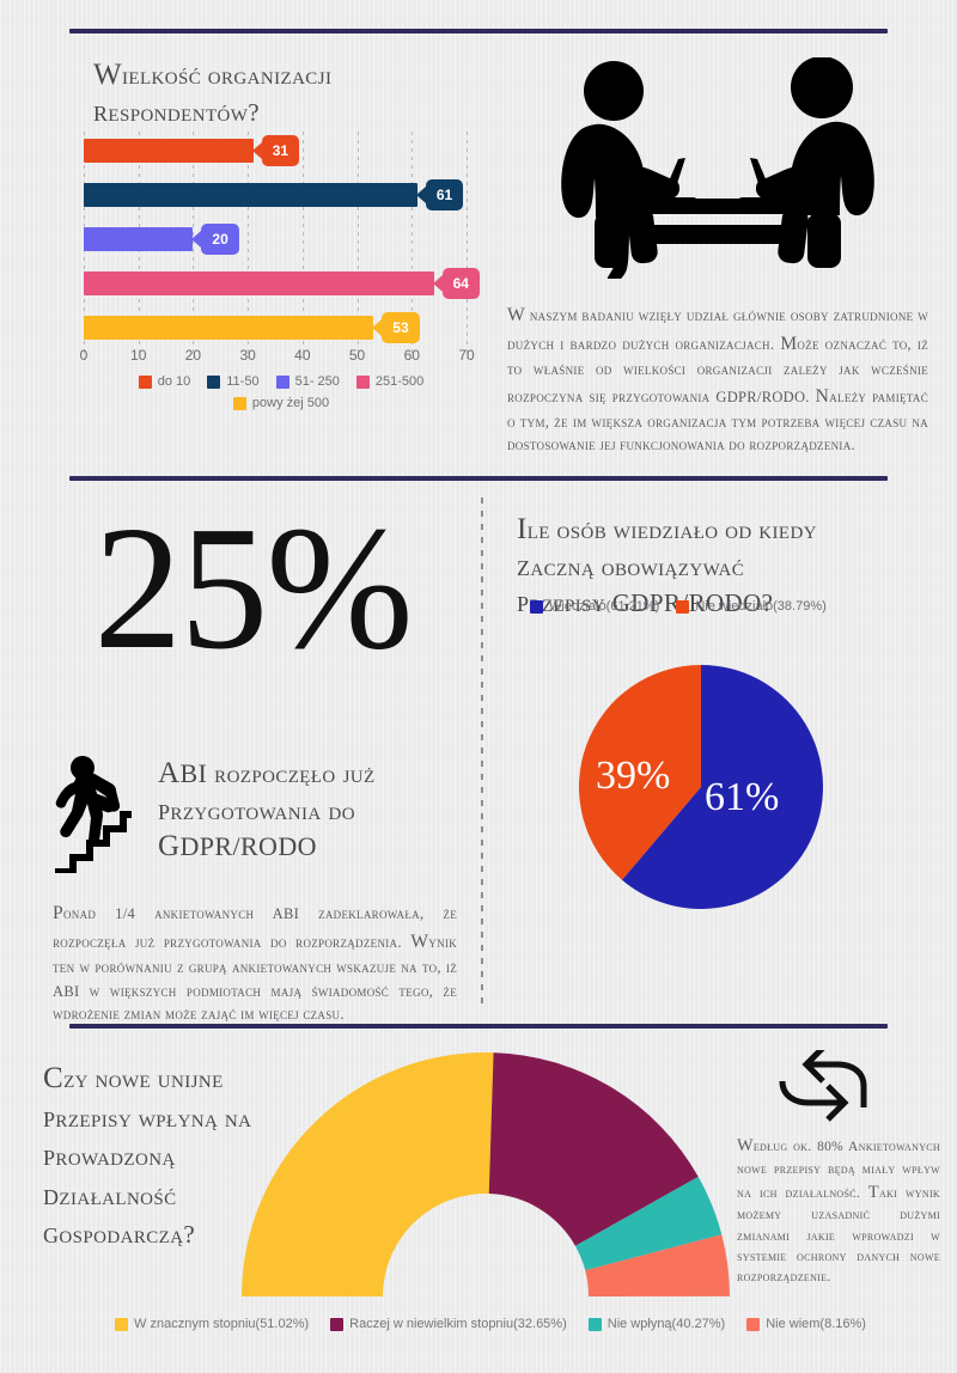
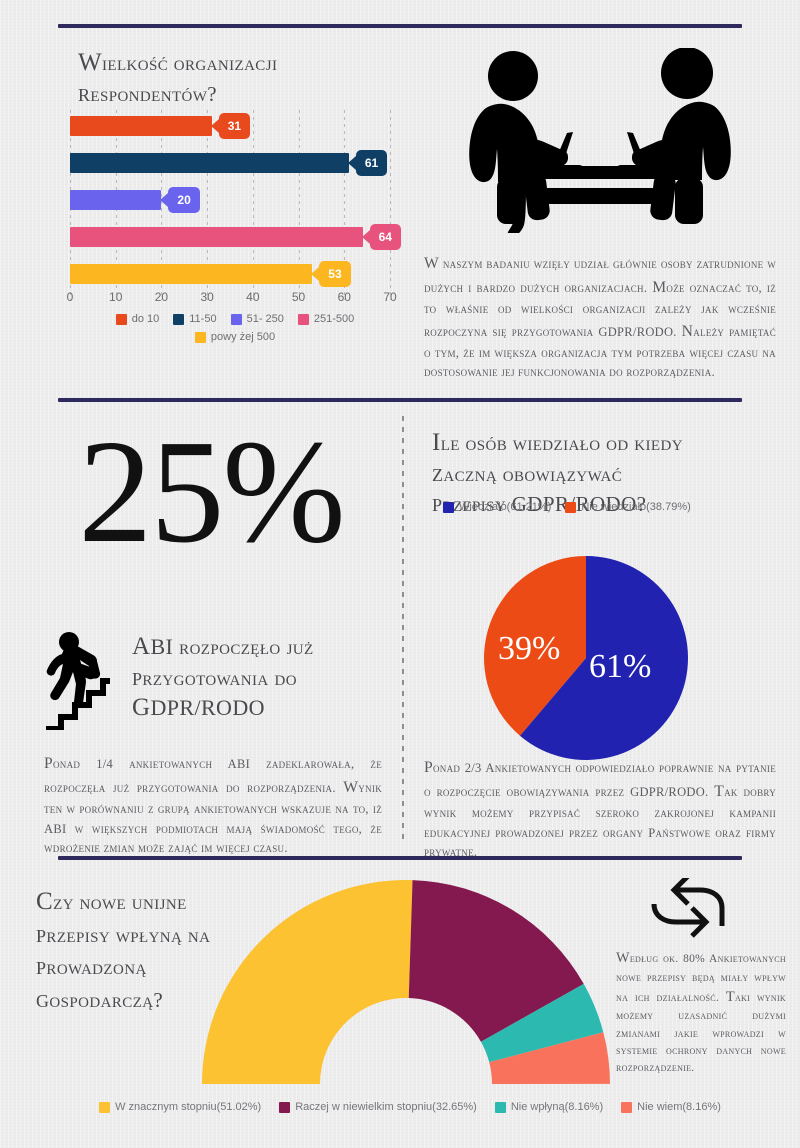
  Wielkość organizacji
  respondentów?
  31
  61
  20
  64
  53
  0
  10
  20
  30
  40
  50
  60
  70
  do 10
  11-50
  51- 250
  251-500
  powy żej 500
  W naszym badaniu wzięły udział głównie osoby zatrudnione w dużych i bardzo dużych organizacjach. Może oznaczać to, iż to właśnie od wielkości organizacji zależy jak wcześnie rozpoczyna się przygotowania GDPR/RODO. Należy pamiętać o tym, że im większa organizacja tym potrzeba więcej czasu na dostosowanie jej funkcjonowania do rozporządzenia.
  25%
  ABI rozpoczęło już
  przygotowania do
  GDPR/RODO
  Ponad 1/4 ankietowanych ABI zadeklarowała, że rozpoczęła już przygotowania do rozporządzenia. Wynik ten w porównaniu z grupą ankietowanych wskazuje na to, iż ABI w większych podmiotach mają świadomość tego, że wdrożenie zmian może zająć im więcej czasu.
  Ile osób wiedziało od kiedy
  zaczną obowiązywać
  p zepisy GDPRRODO?
  Wiedziało(61.21%)
  Nie wiedziało(38.79%)
  61%
  39%
+ Ponad 2/3 Ankietowanych odpowiedziało poprawnie na pytanie o rozpoczęcie obowiązywania przez GDPR/RODO. Tak dobry wynik możemy przypisać szeroko zakrojonej kampanii edukacyjnej prowadzonej przez organy Państwowe oraz firmy prywatne.
  Czy nowe unijne
  przepisy wpłyną na
  prowadzoną
- działalność
  gospodarczą?
  Według ok. 80% Ankietowanych nowe przepisy będą miały wpływ na ich działalność. Taki wynik możemy uzasadnić dużymi zmianami jakie wprowadzi w systemie ochrony danych nowe rozporządzenie.
  W znacznym stopniu(51.02%)
  Raczej w niewielkim stopniu(32.65%)
- Nie wpłyną(40.27%)
+ Nie wpłyną(8.16%)
  Nie wiem(8.16%)
